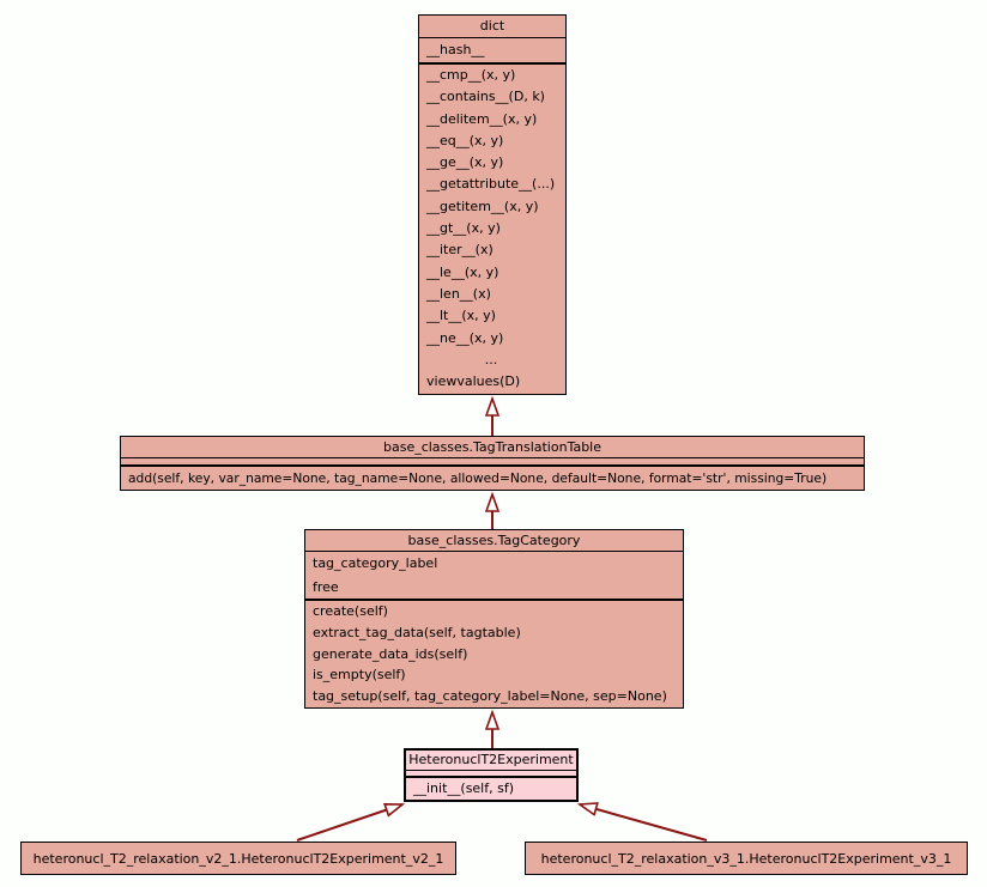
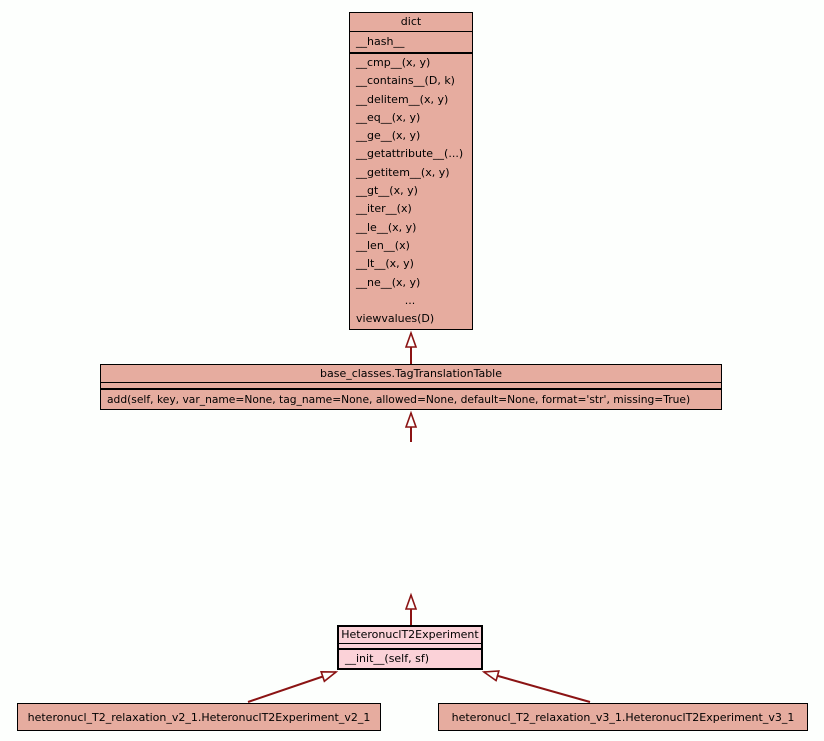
  dict
  __hash__
  __cmp__(x, y)
  __contains__(D, k)
  __delitem__(x, y)
  __eq__(x, y)
  __ge__(x, y)
  __getattribute__(...)
  __getitem__(x, y)
  __gt__(x, y)
  __iter__(x)
  __le__(x, y)
  __len__(x)
  __lt__(x, y)
  __ne__(x, y)
  ...
  viewvalues(D)
  base_classes.TagTranslationTable
  add(self, key, var_name=None, tag_name=None, allowed=None, default=None, format='str', missing=True)
- base_classes.TagCategory
- tag_category_label
- free
- create(self)
- extract_tag_data(self, tagtable)
- generate_data_ids(self)
- is_empty(self)
- tag_setup(self, tag_category_label=None, sep=None)
  HeteronuclT2Experiment
  __init__(self, sf)
  heteronucl_T2_relaxation_v2_1.HeteronuclT2Experiment_v2_1
  heteronucl_T2_relaxation_v3_1.HeteronuclT2Experiment_v3_1
